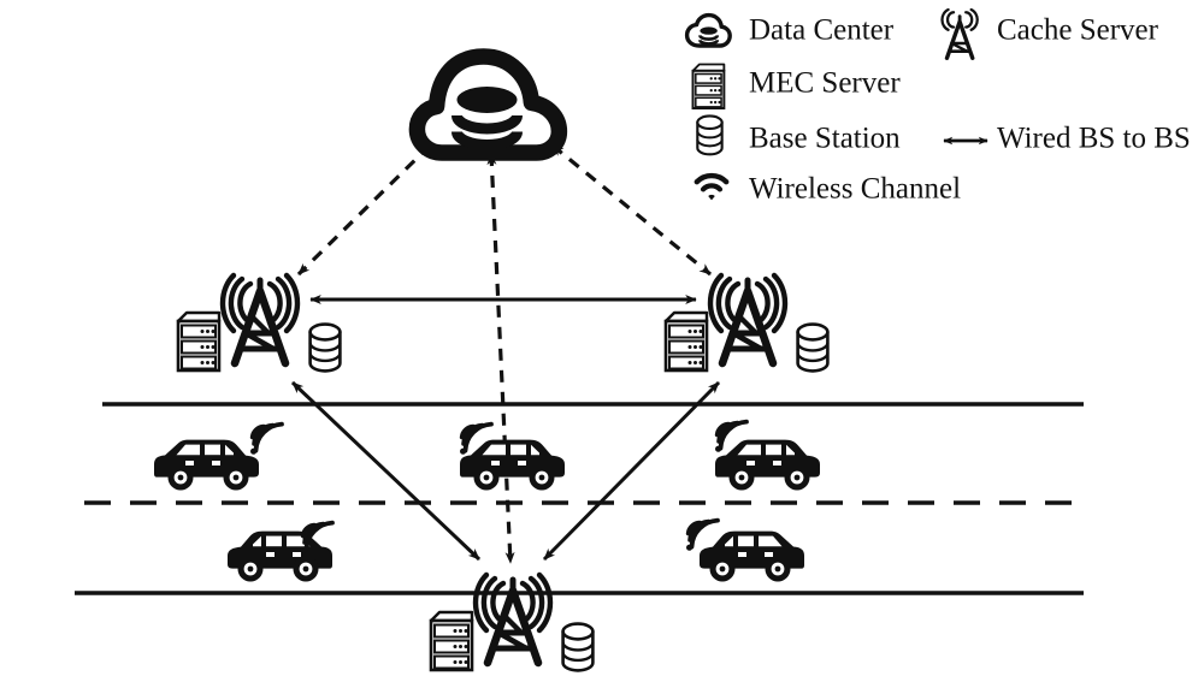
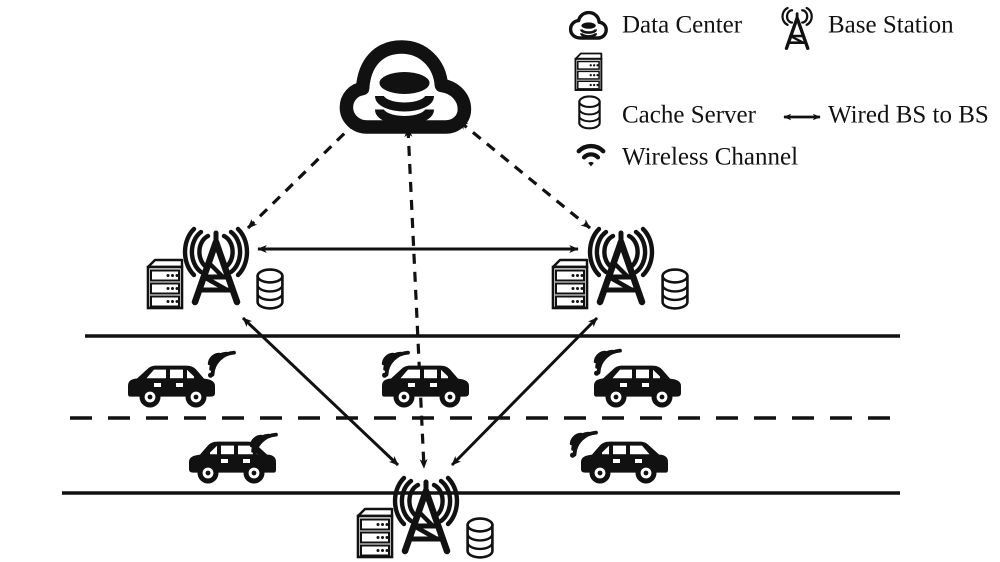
  Data Center
- MEC Server
- Base Station
+ Cache Server
  Wireless Channel
- Cache Server
+ Base Station
  Wired BS to BS
